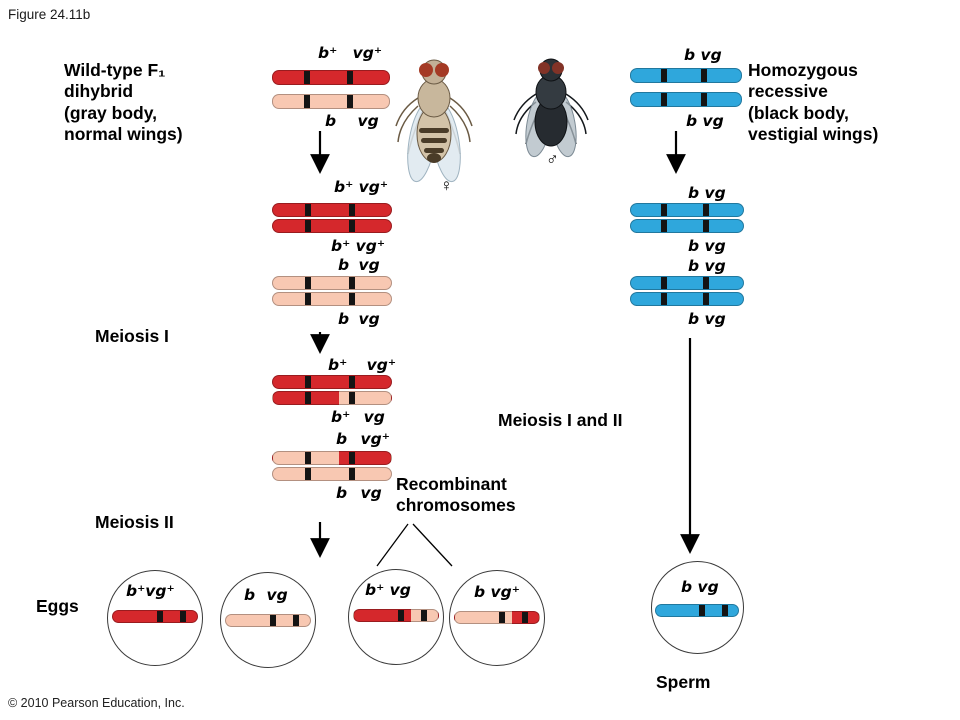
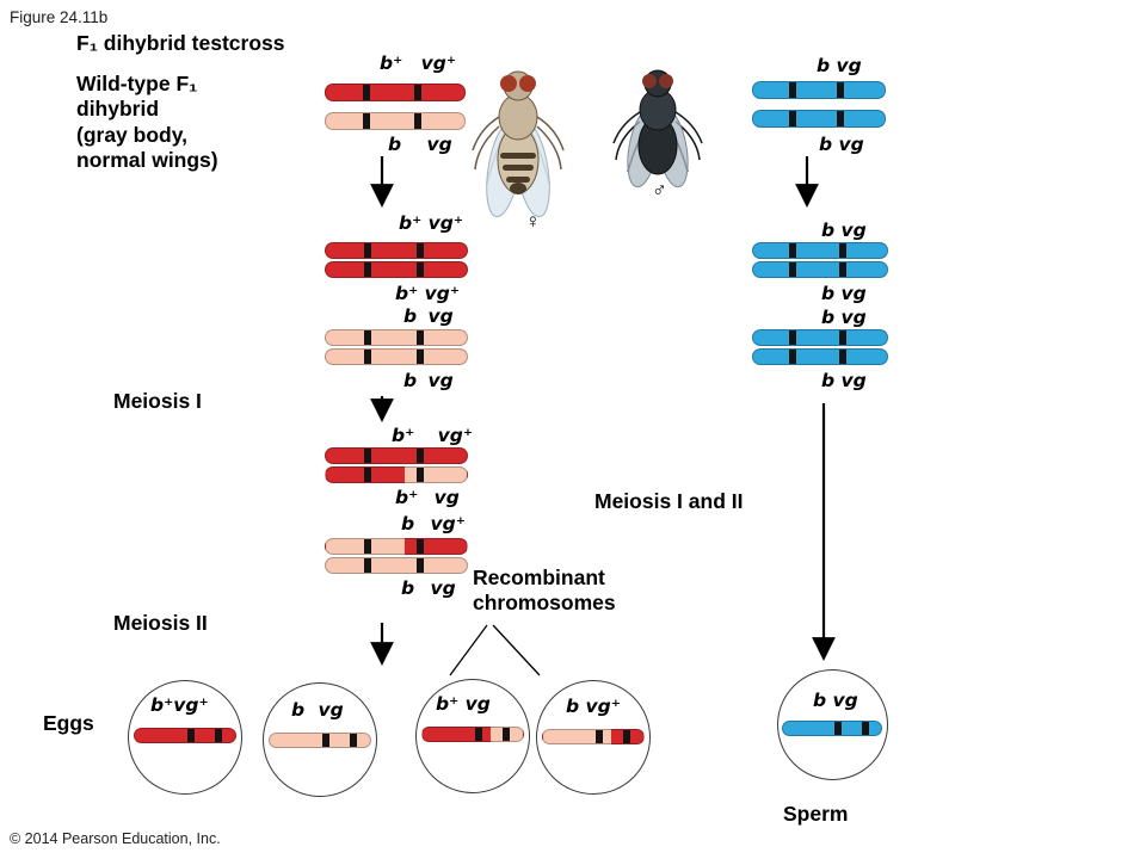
  Figure 24.11b
+ F₁ dihybrid testcross
  Wild-type F₁
  dihybrid
  (gray body,
  normal wings)
- Homozygous
- recessive
- (black body,
- vestigial wings)
  Meiosis I
  Meiosis II
  Meiosis I and II
  Recombinant
  chromosomes
  Eggs
  Sperm
- © 2010 Pearson Education, Inc.
+ © 2014 Pearson Education, Inc.
  ♀
  ♂
  b⁺ vg⁺
  b vg
  b⁺ vg⁺
  b⁺ vg⁺
  b vg
  b vg
  b⁺ vg⁺
  b⁺ vg
  b vg⁺
  b vg
  b vg
  b vg
  b vg
  b vg
  b vg
  b vg
  b⁺vg⁺
  b vg
  b⁺ vg
  b vg⁺
  b vg
